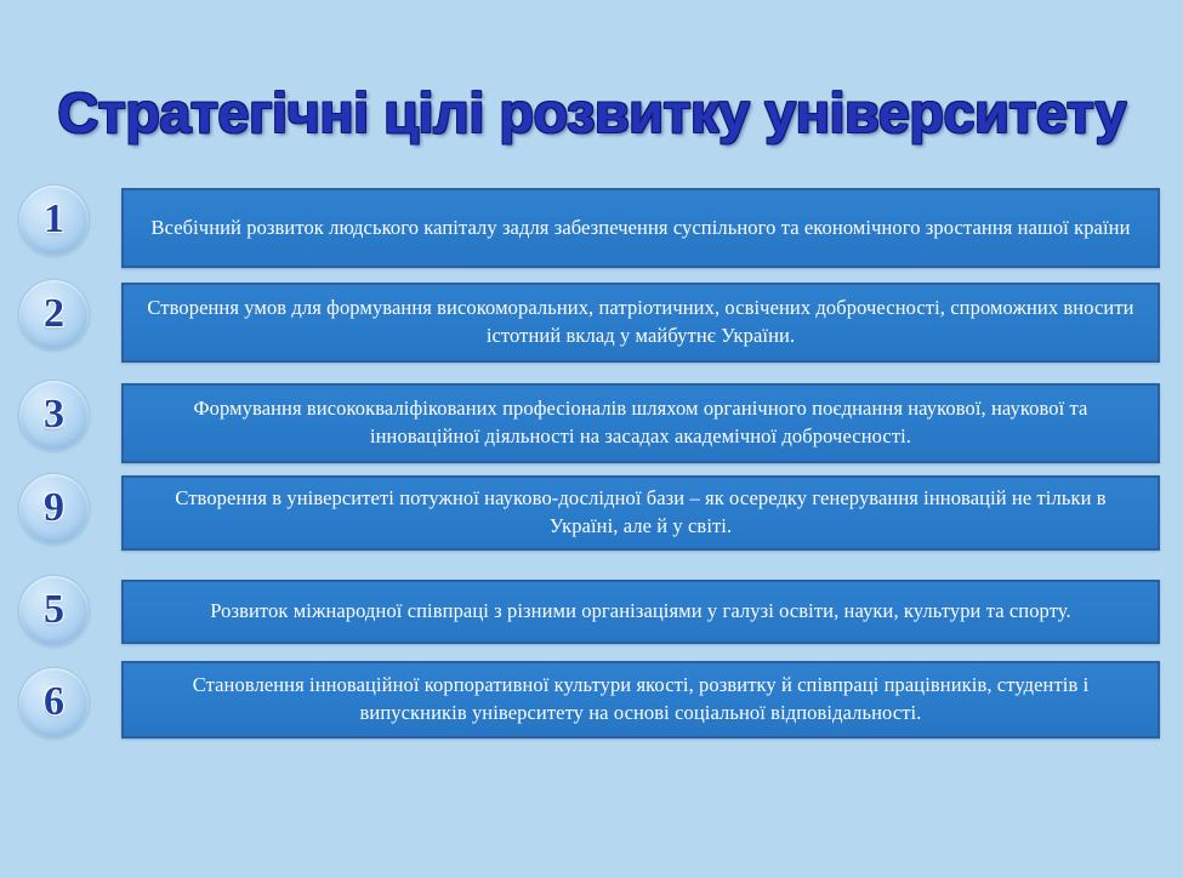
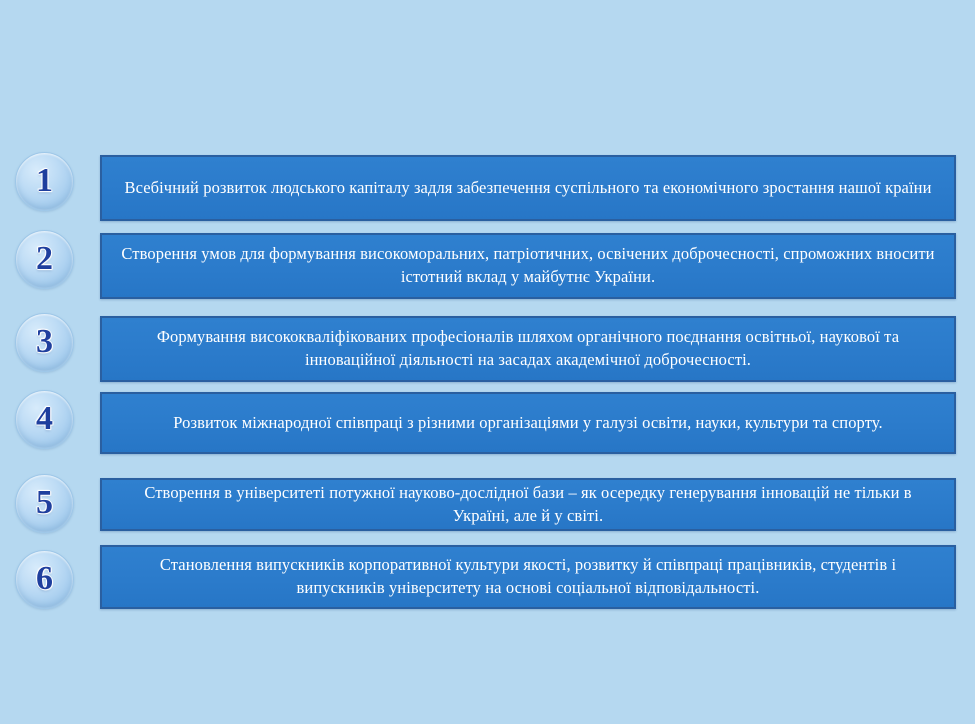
- Стратегічні цілі розвитку університету
  1
  Всебічний розвиток людського капіталу задля забезпечення суспільного та економічного зростання нашої країни
  2
  Створення умов для формування високоморальних, патріотичних, освічених доброчесності, спроможних вносити істотний вклад у майбутнє України.
  3
- Формування висококваліфікованих професіоналів шляхом органічного поєднання наукової, наукової та інноваційної діяльності на засадах академічної доброчесності.
+ Формування висококваліфікованих професіоналів шляхом органічного поєднання освітньої, наукової та інноваційної діяльності на засадах академічної доброчесності.
- 9
+ 4
- Створення в університеті потужної науково-дослідної бази – як осередку генерування інновацій не тільки в Україні, але й у світі.
+ Розвиток міжнародної співпраці з різними організаціями у галузі освіти, науки, культури та спорту.
  5
- Розвиток міжнародної співпраці з різними організаціями у галузі освіти, науки, культури та спорту.
+ Створення в університеті потужної науково-дослідної бази – як осередку генерування інновацій не тільки в Україні, але й у світі.
  6
- Становлення інноваційної корпоративної культури якості, розвитку й співпраці працівників, студентів і випускників університету на основі соціальної відповідальності.
+ Становлення випускників корпоративної культури якості, розвитку й співпраці працівників, студентів і випускників університету на основі соціальної відповідальності.
